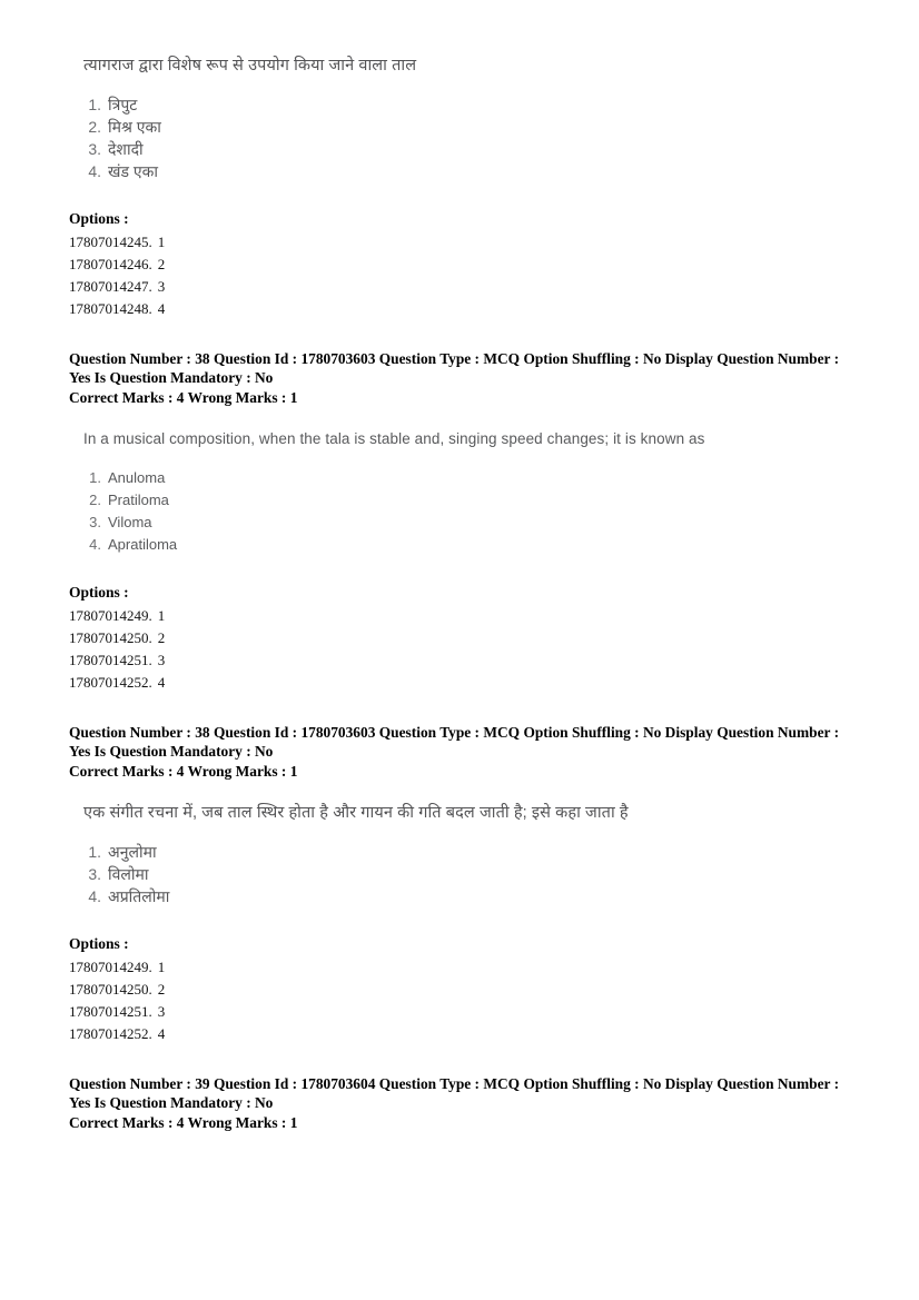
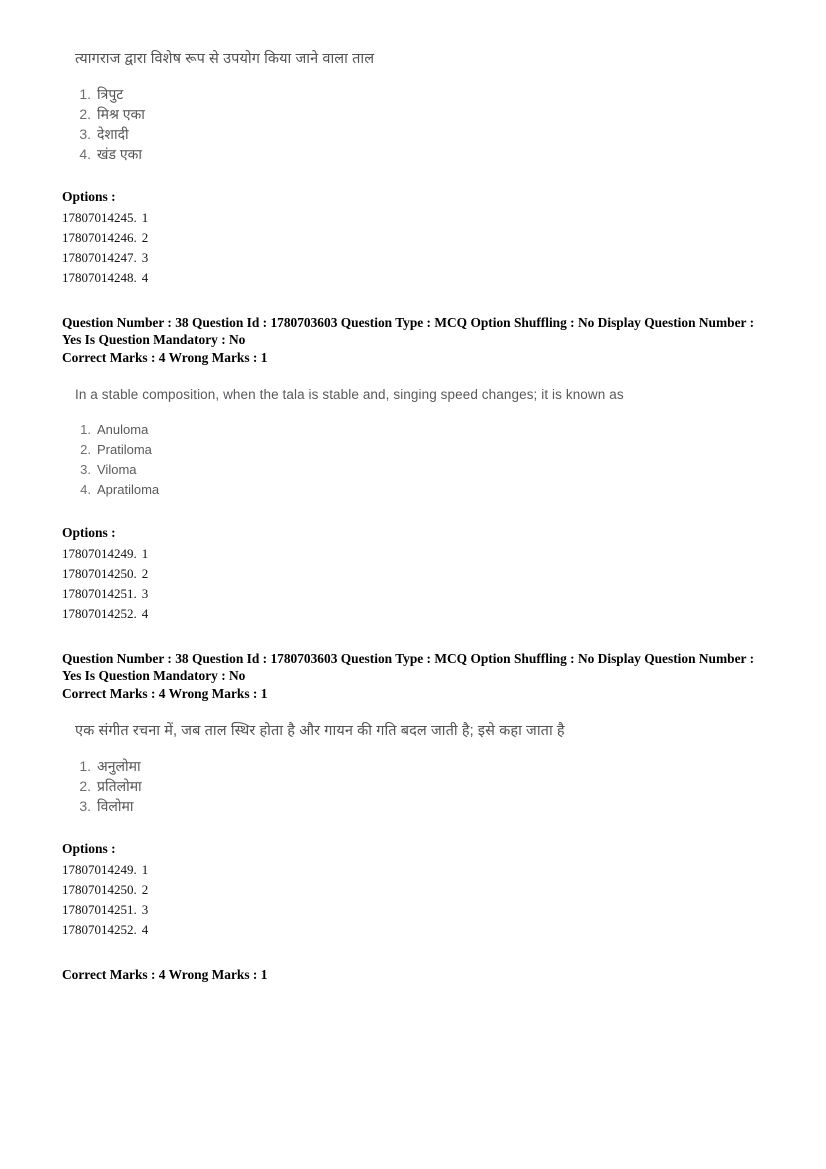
  त्यागराज द्वारा विशेष रूप से उपयोग किया जाने वाला ताल
  1. त्रिपुट
  2. मिश्र एका
  3. देशादी
  4. खंड एका
  Options :
  17807014245. 1
  17807014246. 2
  17807014247. 3
  17807014248. 4
  Question Number : 38 Question Id : 1780703603 Question Type : MCQ Option Shuffling : No Display Question Number : Yes Is Question Mandatory : No
  Correct Marks : 4 Wrong Marks : 1
- In a musical composition, when the tala is stable and, singing speed changes; it is known as
+ In a stable composition, when the tala is stable and, singing speed changes; it is known as
  1. Anuloma
  2. Pratiloma
  3. Viloma
  4. Apratiloma
  Options :
  17807014249. 1
  17807014250. 2
  17807014251. 3
  17807014252. 4
  Question Number : 38 Question Id : 1780703603 Question Type : MCQ Option Shuffling : No Display Question Number : Yes Is Question Mandatory : No
  Correct Marks : 4 Wrong Marks : 1
  एक संगीत रचना में, जब ताल स्थिर होता है और गायन की गति बदल जाती है; इसे कहा जाता है
  1. अनुलोमा
+ 2. प्रतिलोमा
  3. विलोमा
- 4. अप्रतिलोमा
  Options :
  17807014249. 1
  17807014250. 2
  17807014251. 3
  17807014252. 4
- Question Number : 39 Question Id : 1780703604 Question Type : MCQ Option Shuffling : No Display Question Number : Yes Is Question Mandatory : No
  Correct Marks : 4 Wrong Marks : 1
